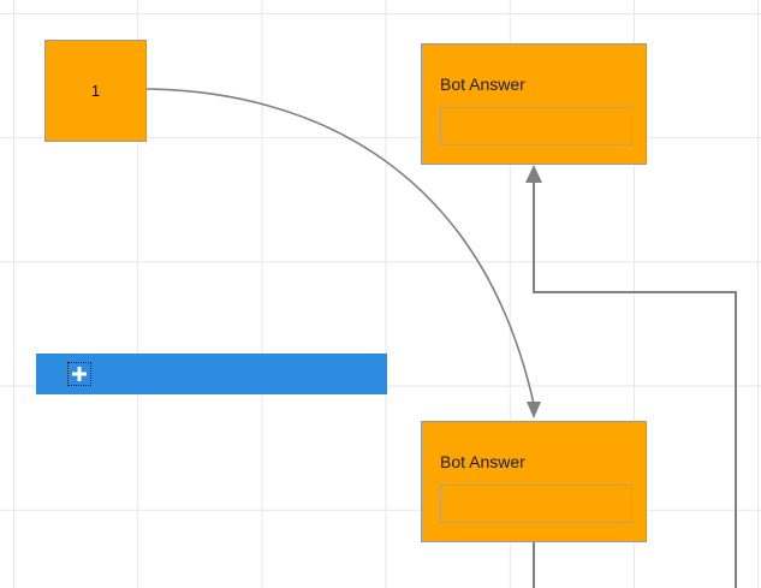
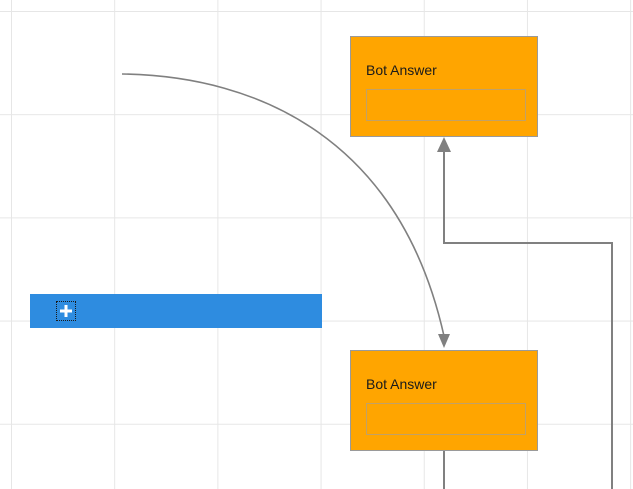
- 1
  Bot Answer
  Bot Answer
